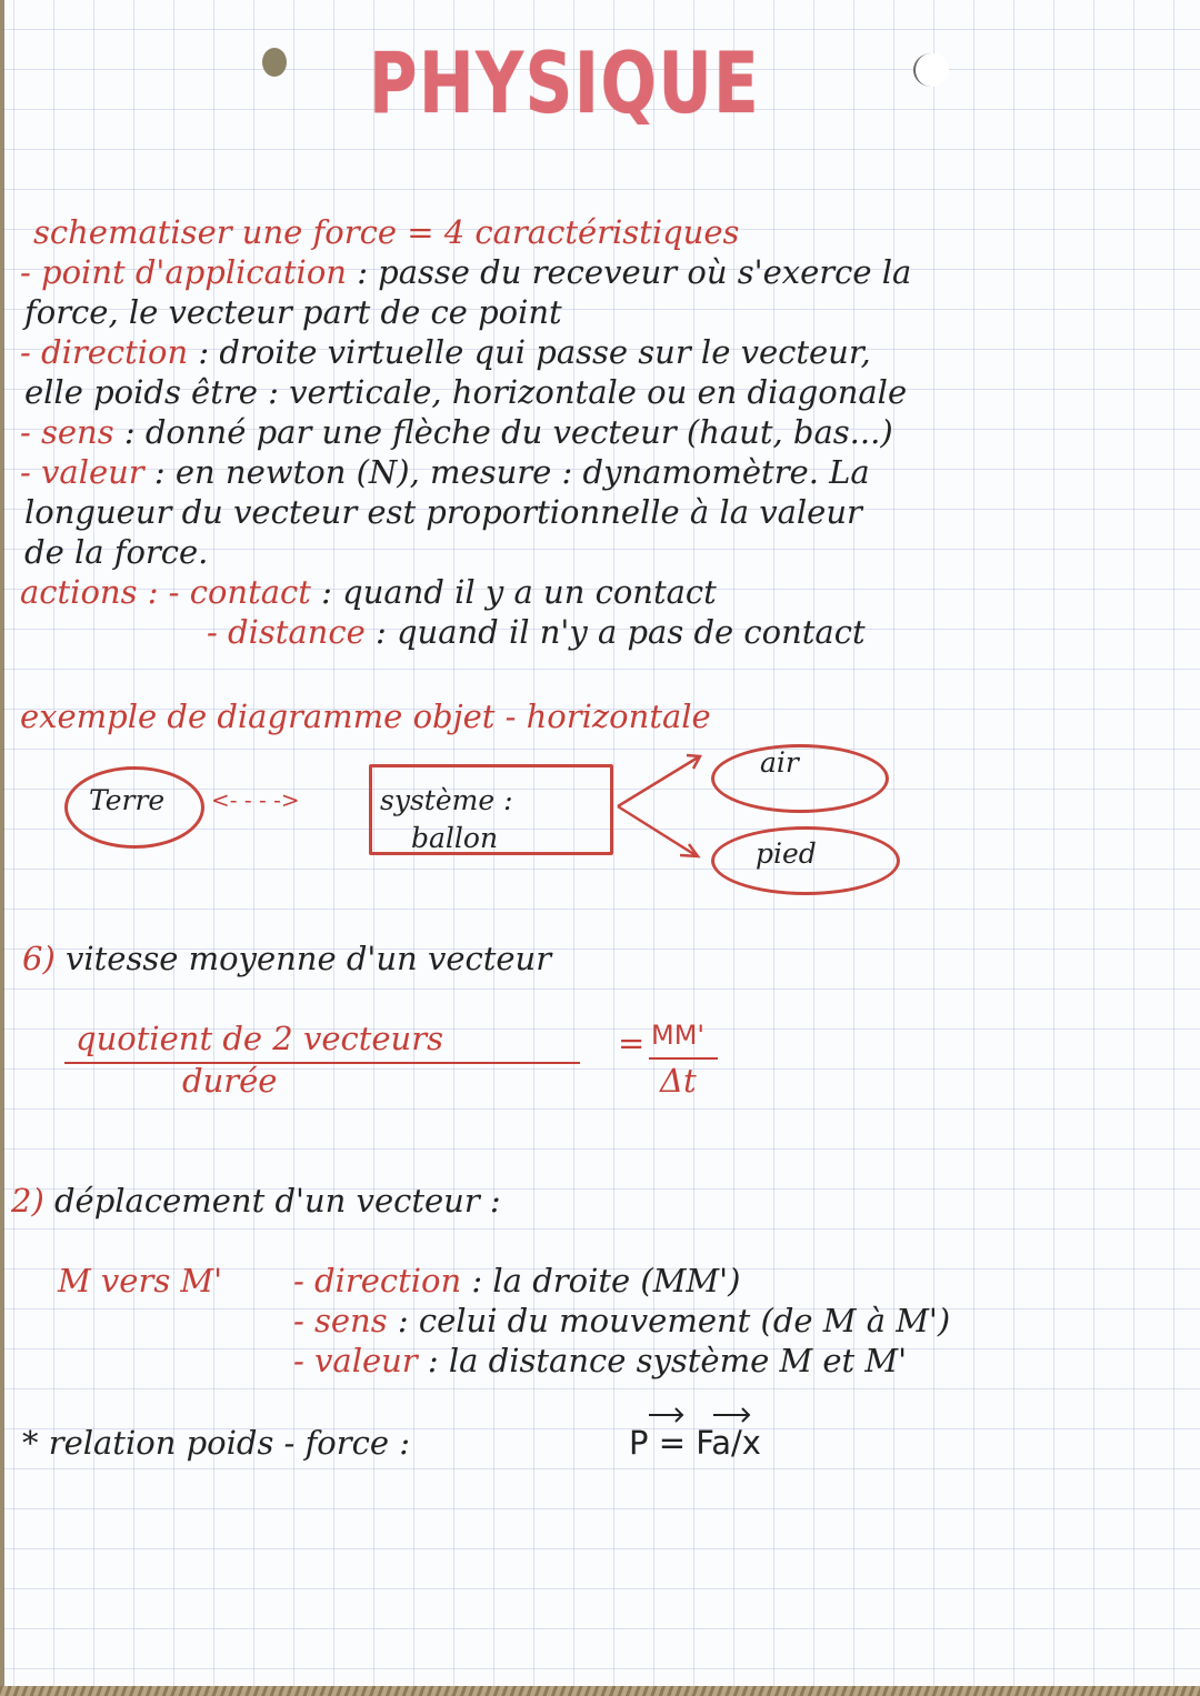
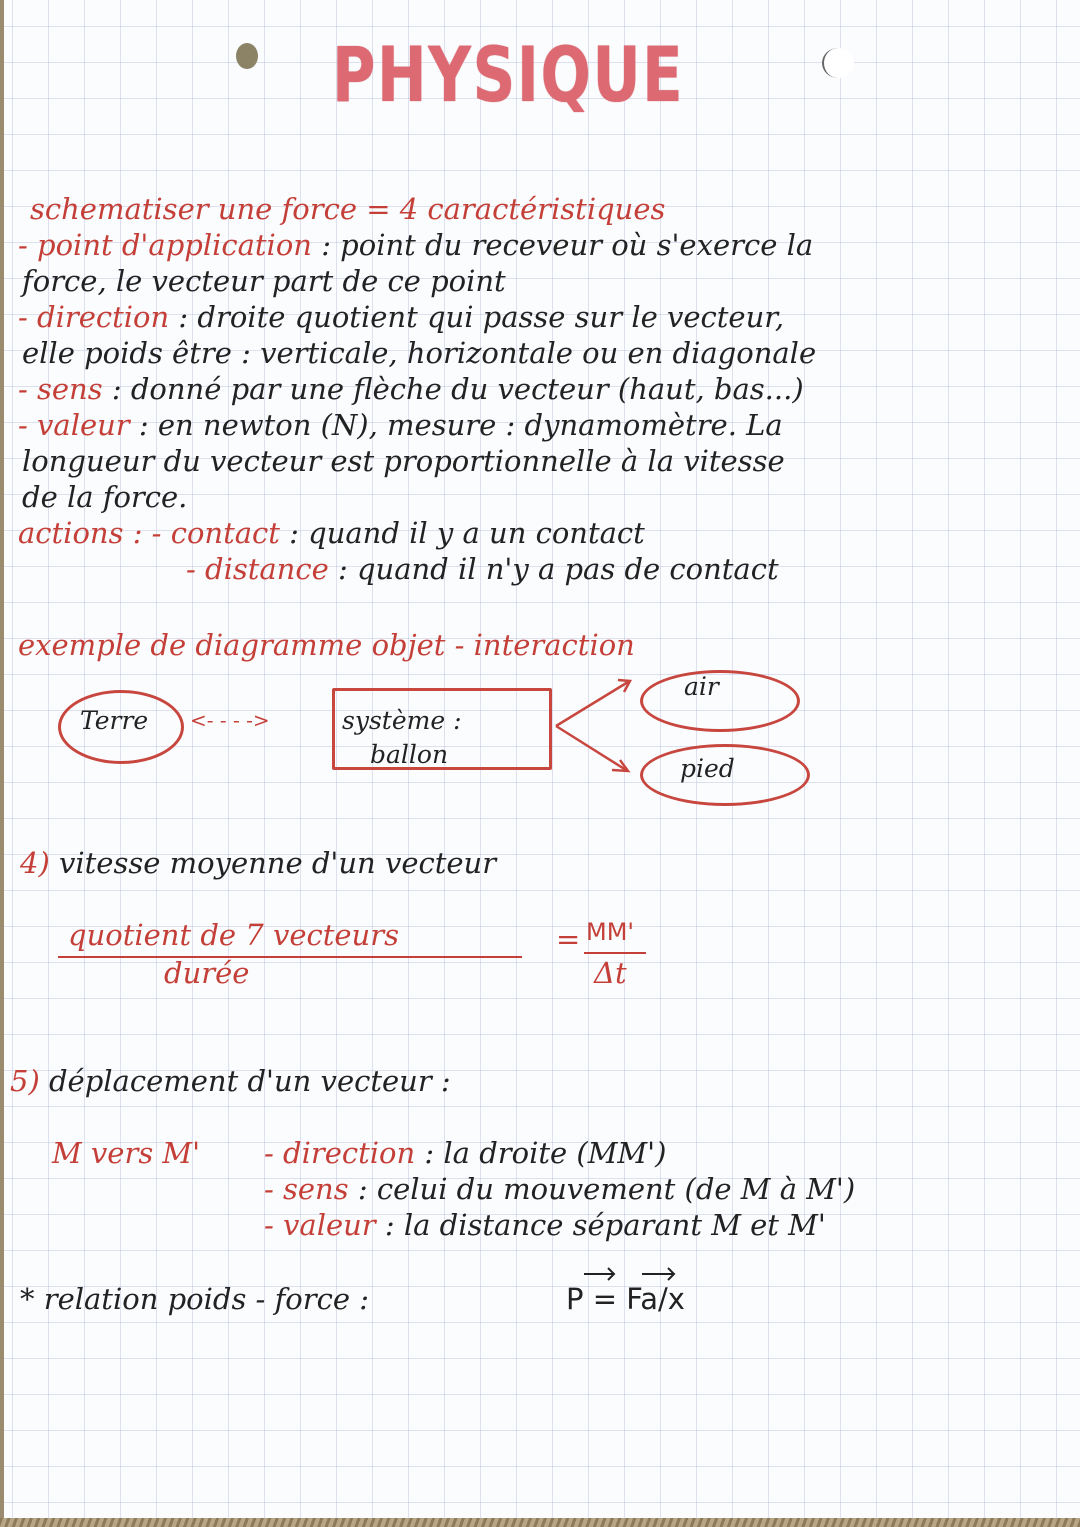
  PHYSIQUE
  schematiser une force = 4 caractéristiques
- - point d'application : passe du receveur où s'exerce la
+ - point d'application : point du receveur où s'exerce la
  force, le vecteur part de ce point
- - direction : droite virtuelle qui passe sur le vecteur,
+ - direction : droite quotient qui passe sur le vecteur,
  elle poids être : verticale, horizontale ou en diagonale
  - sens : donné par une flèche du vecteur (haut, bas...)
  - valeur : en newton (N), mesure : dynamomètre. La
- longueur du vecteur est proportionnelle à la valeur
+ longueur du vecteur est proportionnelle à la vitesse
  de la force.
  actions : - contact : quand il y a un contact
  - distance : quand il n'y a pas de contact
- exemple de diagramme objet - horizontale
+ exemple de diagramme objet - interaction
  Terre
  <- - - ->
  système :
  ballon
  air
  pied
- 6) vitesse moyenne d'un vecteur
+ 4) vitesse moyenne d'un vecteur
- quotient de 2 vecteurs
+ quotient de 7 vecteurs
  durée
  =
  MM'
  Δt
- 2) déplacement d'un vecteur :
+ 5) déplacement d'un vecteur :
  M vers M'
  - direction : la droite (MM')
  - sens : celui du mouvement (de M à M')
- - valeur : la distance système M et M'
+ - valeur : la distance séparant M et M'
  * relation poids - force :
  P = Fa/x
